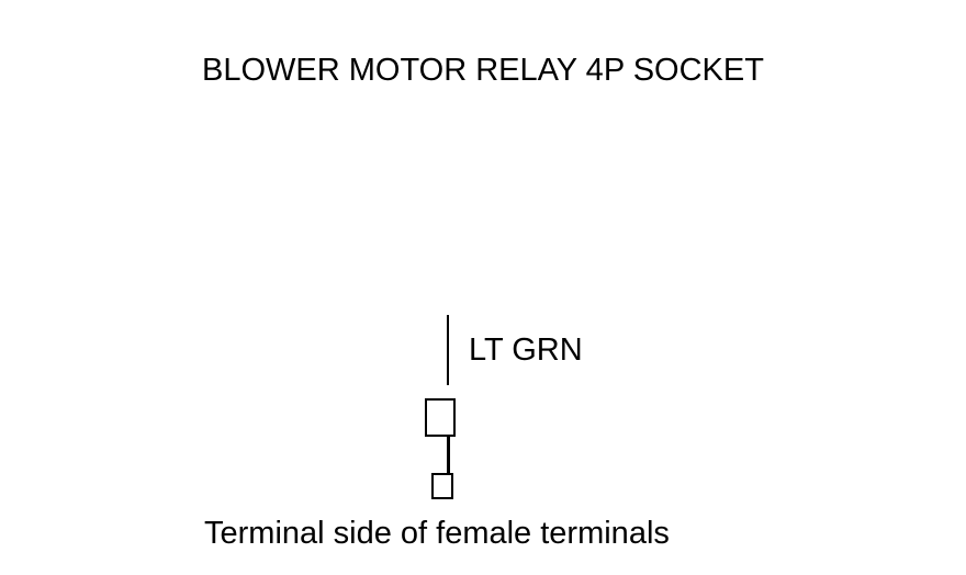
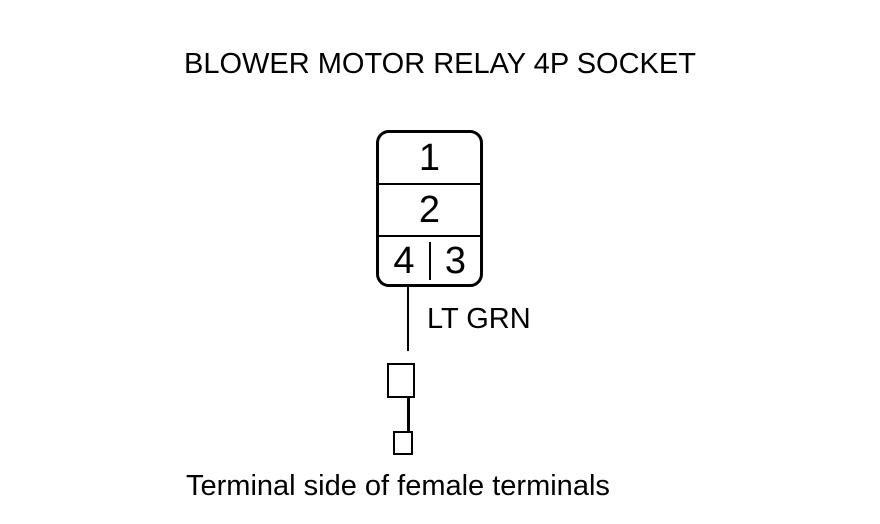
  BLOWER MOTOR RELAY 4P SOCKET
+ 1
+ 2
+ 4
+ 3
  LT GRN
  Terminal side of female terminals
